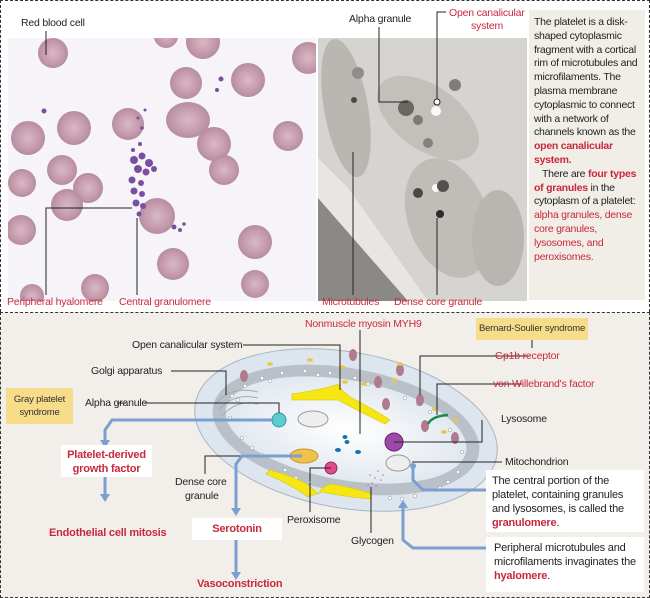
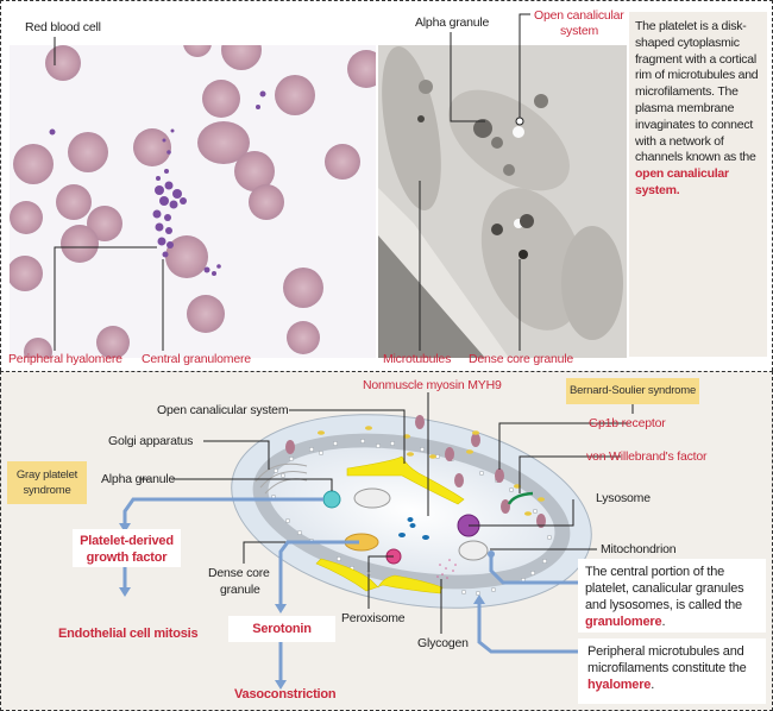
- The platelet is a disk-shaped cytoplasmic fragment with a cortical rim of microtubules and microfilaments. The plasma membrane cytoplasmic to connect with a network of channels known as the open canalicular system.
+ The platelet is a disk-shaped cytoplasmic fragment with a cortical rim of microtubules and microfilaments. The plasma membrane invaginates to connect with a network of channels known as the open canalicular system.
- There are four types of granules in the cytoplasm of a platelet: alpha granules, dense core granules, lysosomes, and peroxisomes.
  Red blood cell
  Peripheral hyalomere
  Central granulomere
  Alpha granule
  Open canalicular
  system
  Microtubules
  Dense core granule
  Gray platelet
  syndrome
  Bernard-Soulier syndrome
  Nonmuscle myosin MYH9
  Open canalicular system
  Golgi apparatus
  Alpha granule
  Gp1b receptor
  von Willebrand's factor
  Lysosome
  Mitochondrion
  Dense core
  granule
  Peroxisome
  Glycogen
  Platelet-derived
  growth factor
  Endothelial cell mitosis
  Serotonin
  Vasoconstriction
- The central portion of the platelet, containing granules and lysosomes, is called the granulomere.
+ The central portion of the platelet, canalicular granules and lysosomes, is called the granulomere.
- Peripheral microtubules and microfilaments invaginates the hyalomere.
+ Peripheral microtubules and microfilaments constitute the hyalomere.
